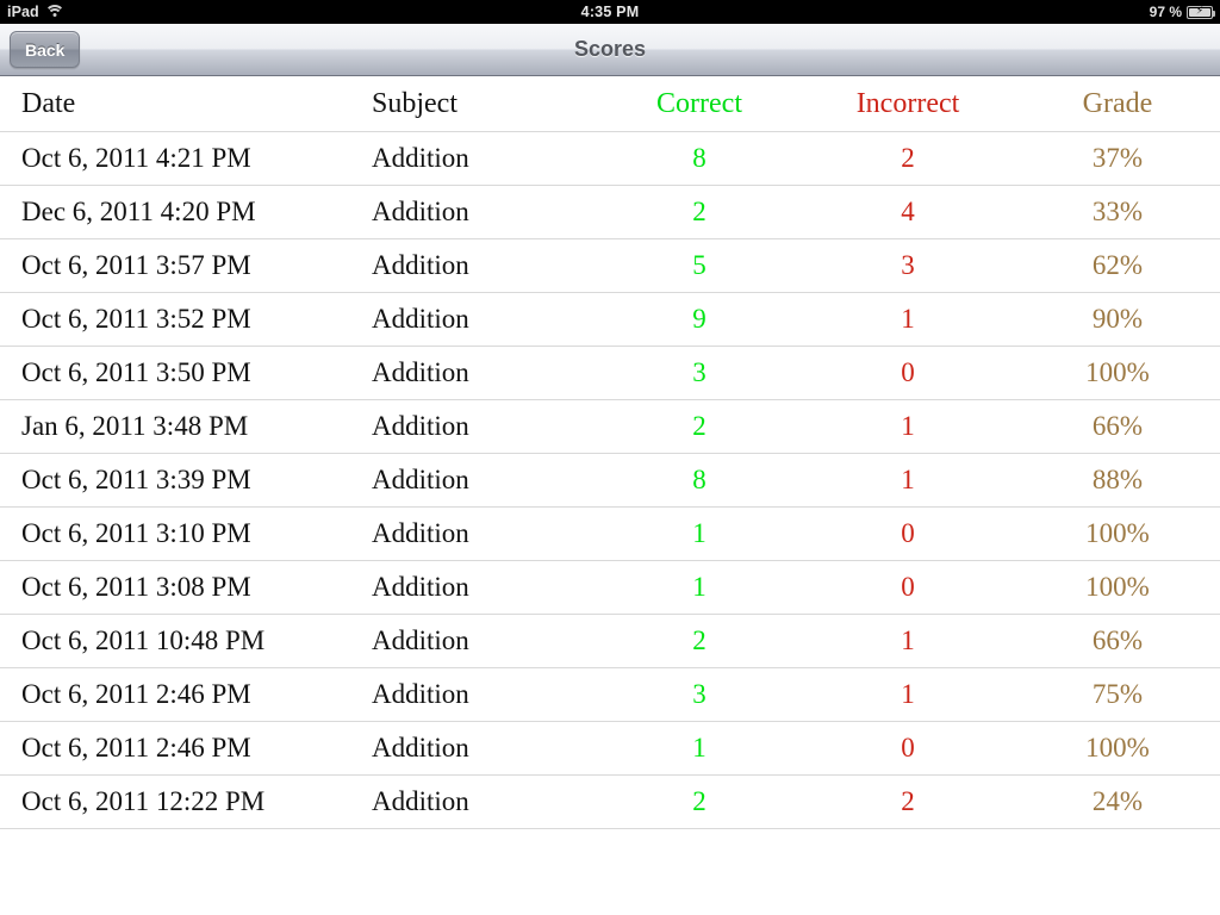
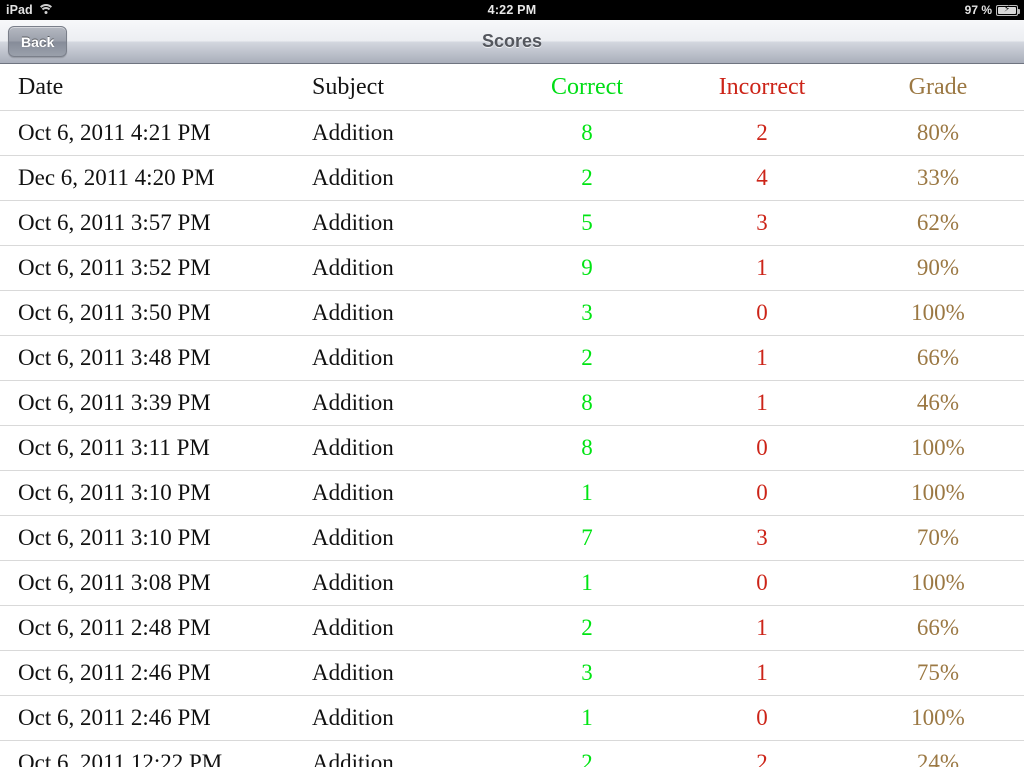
  iPad
- 4:35 PM
+ 4:22 PM
  97 %
  ⚡
  Back
  Scores
  Date	Subject	Correct	Incorrect	Grade
- Oct 6, 2011 4:21 PM	Addition	8	2	37%
+ Oct 6, 2011 4:21 PM	Addition	8	2	80%
  Dec 6, 2011 4:20 PM	Addition	2	4	33%
  Oct 6, 2011 3:57 PM	Addition	5	3	62%
  Oct 6, 2011 3:52 PM	Addition	9	1	90%
  Oct 6, 2011 3:50 PM	Addition	3	0	100%
- Jan 6, 2011 3:48 PM	Addition	2	1	66%
+ Oct 6, 2011 3:48 PM	Addition	2	1	66%
- Oct 6, 2011 3:39 PM	Addition	8	1	88%
+ Oct 6, 2011 3:39 PM	Addition	8	1	46%
+ Oct 6, 2011 3:11 PM	Addition	8	0	100%
  Oct 6, 2011 3:10 PM	Addition	1	0	100%
+ Oct 6, 2011 3:10 PM	Addition	7	3	70%
  Oct 6, 2011 3:08 PM	Addition	1	0	100%
- Oct 6, 2011 10:48 PM	Addition	2	1	66%
+ Oct 6, 2011 2:48 PM	Addition	2	1	66%
  Oct 6, 2011 2:46 PM	Addition	3	1	75%
  Oct 6, 2011 2:46 PM	Addition	1	0	100%
  Oct 6, 2011 12:22 PM	Addition	2	2	24%
